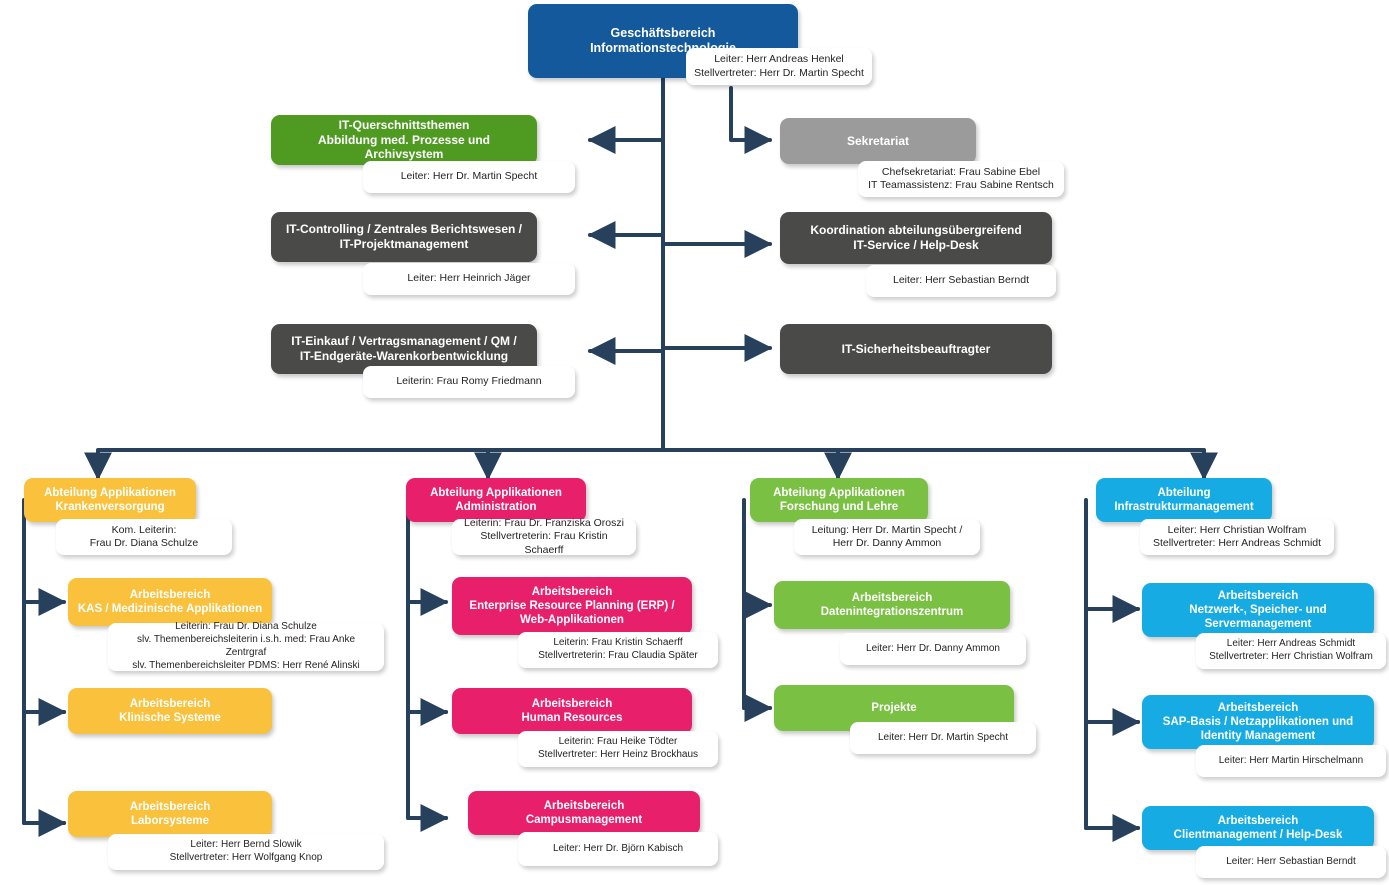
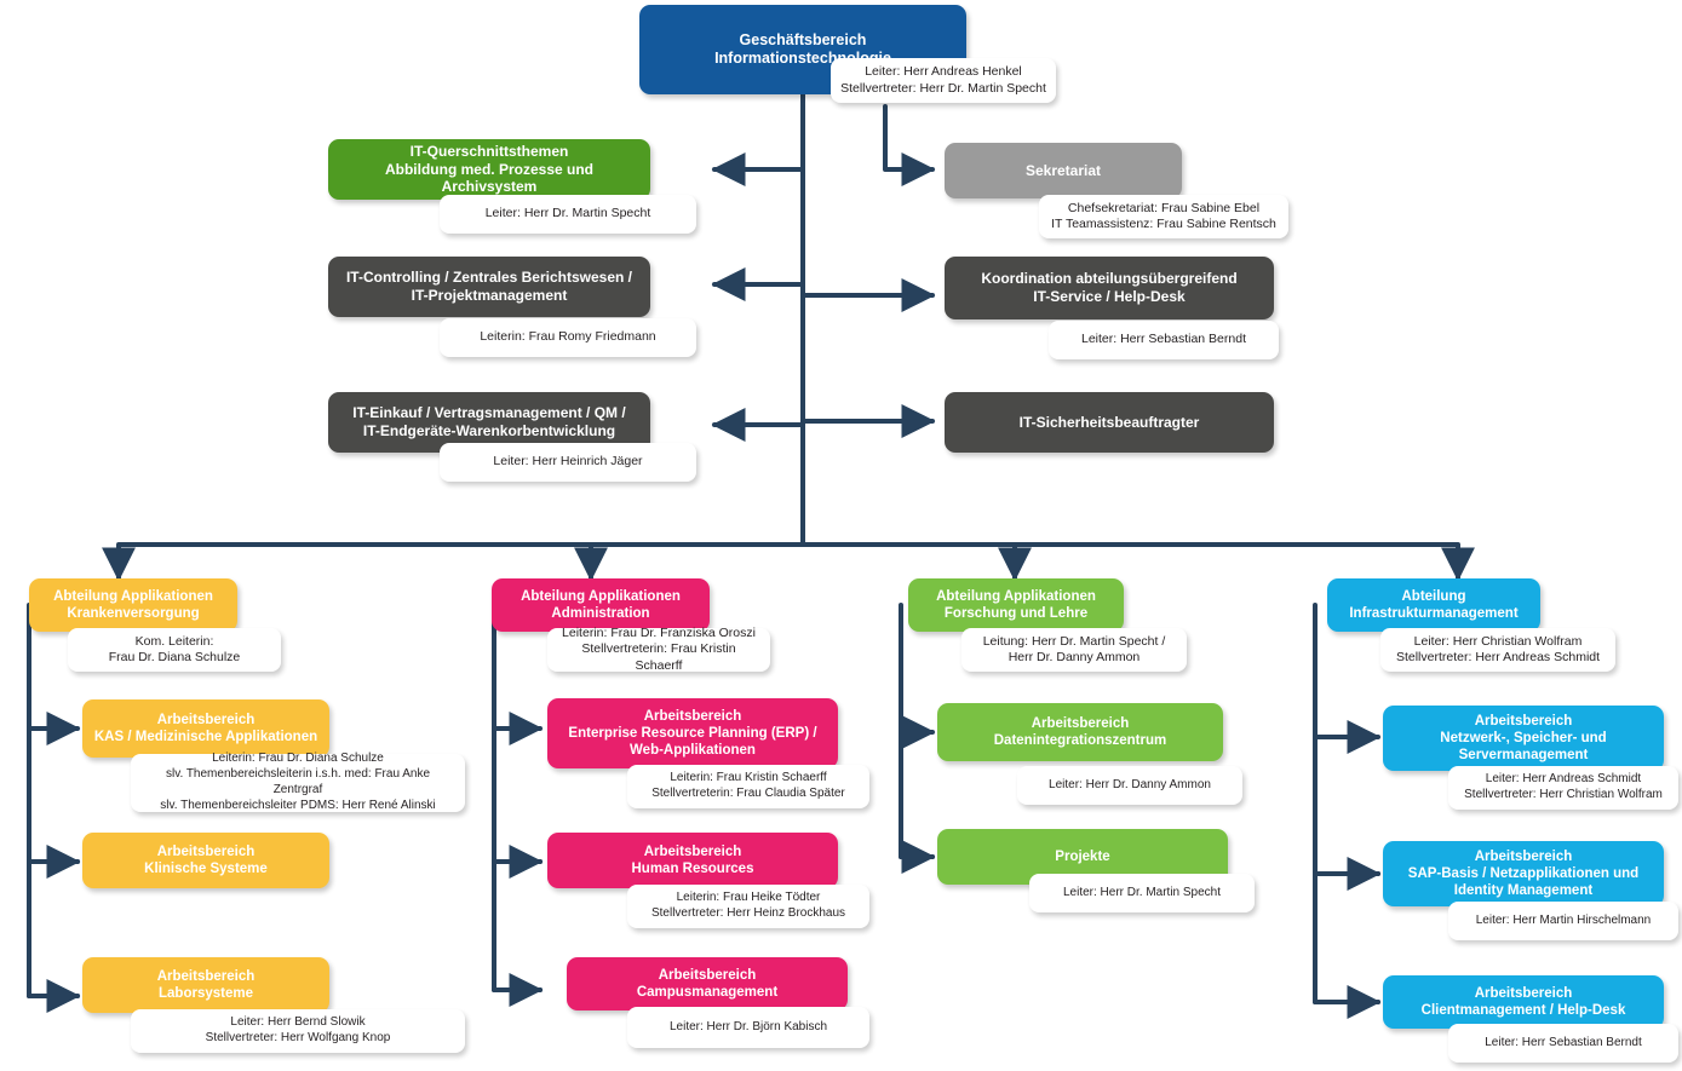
  Geschäftsbereich Informationstech
  Leiter: Herr Andreas Henkel
  Stellvertreter: Herr Dr. Martin Specht
  IT-Querschnittsthemen
  Abbildung med. Prozesse und Archivsystem
  Leiter: Herr Dr. Martin Specht
  IT-Controlling / Zentrales Berichtswesen /
  IT-Projektmanagement
- Leiter: Herr Heinrich Jäger
+ Leiterin: Frau Romy Friedmann
  IT-Einkauf / Vertragsmanagement / QM /
  IT-Endgeräte-Warenkorbentwicklung
- Leiterin: Frau Romy Friedmann
+ Leiter: Herr Heinrich Jäger
  Sekretariat
  Chefsekretariat: Frau Sabine Ebel
  IT Teamassistenz: Frau Sabine Rentsch
  Koordination abteilungsübergreifend
  IT-Service / Help-Desk
  Leiter: Herr Sebastian Berndt
  IT-Sicherheitsbeauftragter
  Abteilung Applikationen
  Krankenversorgung
  Kom. Leiterin:
  Frau Dr. Diana Schulze
  Arbeitsbereich
  KAS / Medizinische Applikationen
  Leiterin: Frau Dr. Diana Schulze
  slv. Themenbereichsleiterin i.s.h. med: Frau Anke Zentrgraf
  slv. Themenbereichsleiter PDMS: Herr René Alinski
  Arbeitsbereich
  Klinische Systeme
  Arbeitsbereich
  Laborsysteme
  Leiter: Herr Bernd Slowik
  Stellvertreter: Herr Wolfgang Knop
  Abteilung Applikationen
  Administration
  Leiterin: Frau Dr. Franziska Oroszi
  Stellvertreterin: Frau Kristin Schaerff
  Arbeitsbereich
  Enterprise Resource Planning (ERP) /
  Web-Applikationen
  Leiterin: Frau Kristin Schaerff
  Stellvertreterin: Frau Claudia Später
  Arbeitsbereich
  Human Resources
  Leiterin: Frau Heike Tödter
  Stellvertreter: Herr Heinz Brockhaus
  Arbeitsbereich
  Campusmanagement
  Leiter: Herr Dr. Björn Kabisch
  Abteilung Applikationen
  Forschung und Lehre
  Leitung: Herr Dr. Martin Specht /
  Herr Dr. Danny Ammon
  Arbeitsbereich
  Datenintegrationszentrum
  Leiter: Herr Dr. Danny Ammon
  Projekte
  Leiter: Herr Dr. Martin Specht
  Abteilung
  Infrastrukturmanagement
  Leiter: Herr Christian Wolfram
  Stellvertreter: Herr Andreas Schmidt
  Arbeitsbereich
  Netzwerk-, Speicher- und
  Servermanagement
  Leiter: Herr Andreas Schmidt
  Stellvertreter: Herr Christian Wolfram
  Arbeitsbereich
  SAP-Basis / Netzapplikationen und
  Identity Management
  Leiter: Herr Martin Hirschelmann
  Arbeitsbereich
  Clientmanagement / Help-Desk
  Leiter: Herr Sebastian Berndt
